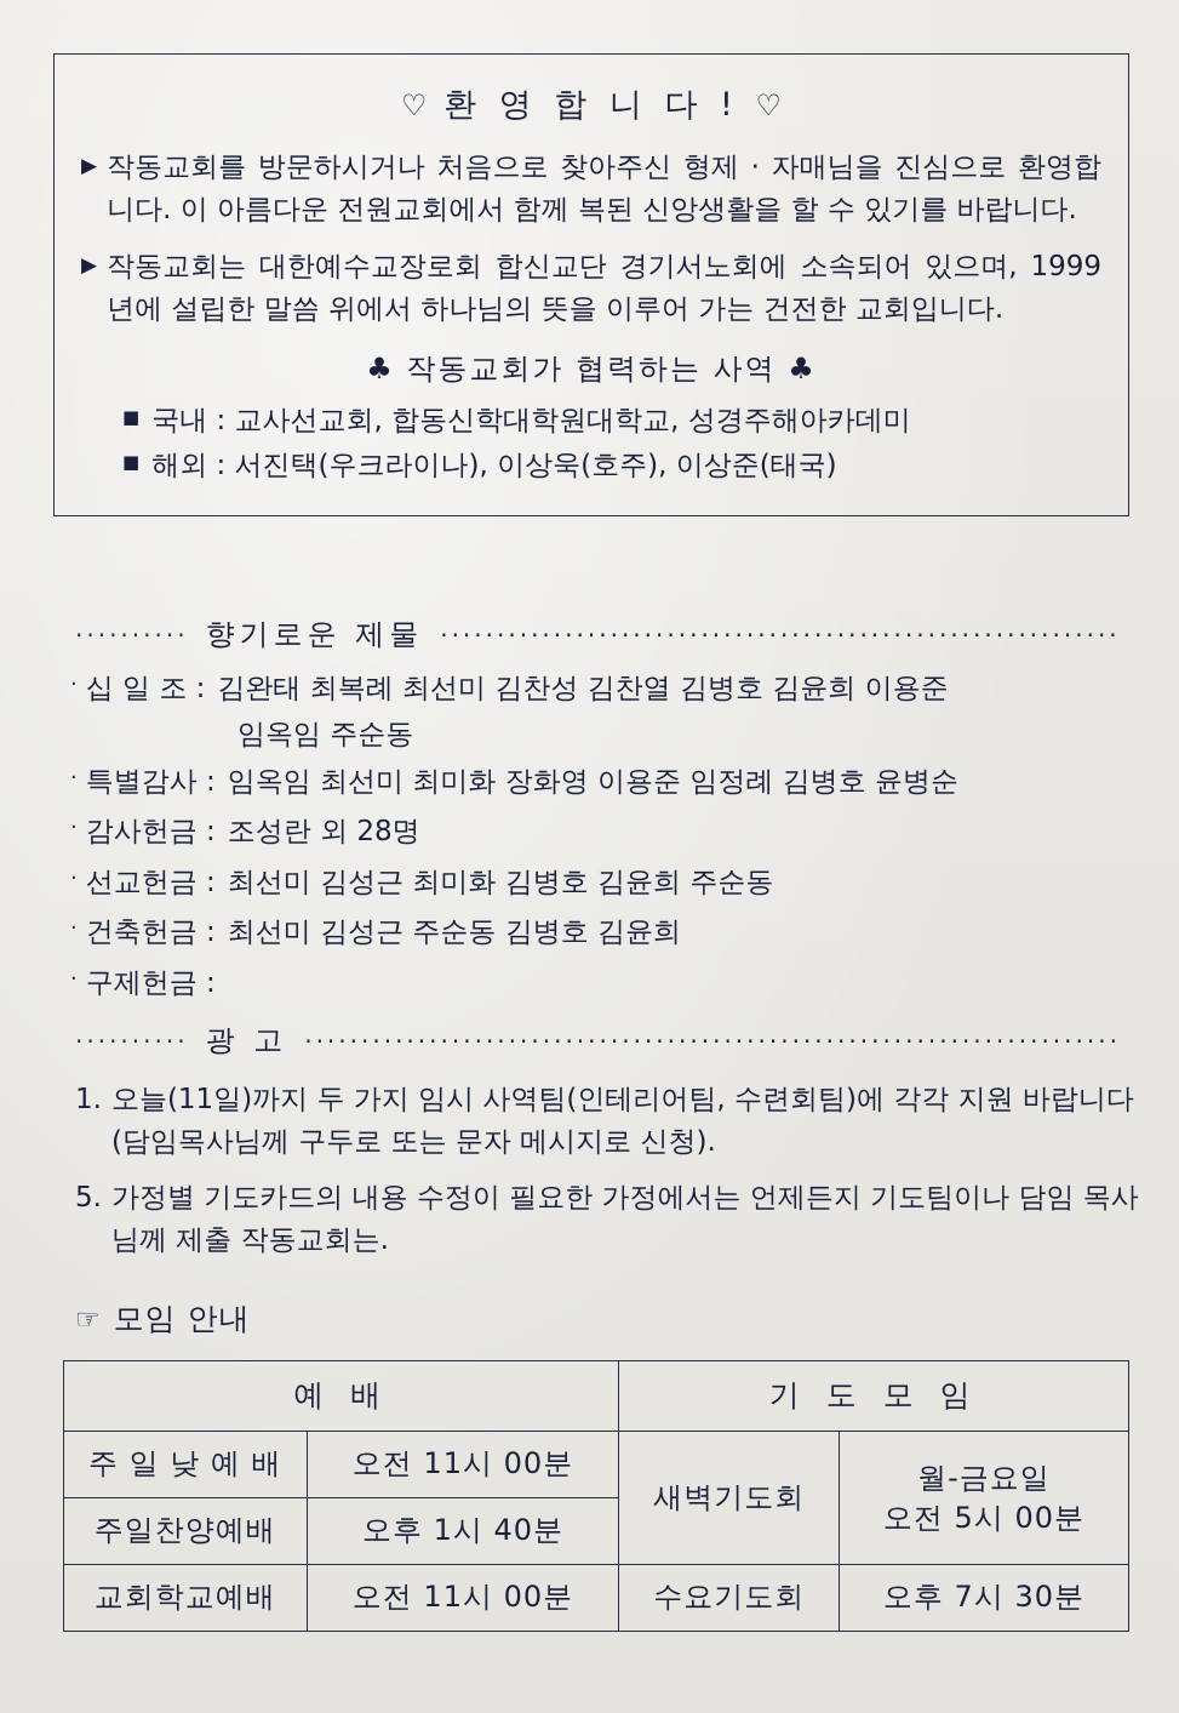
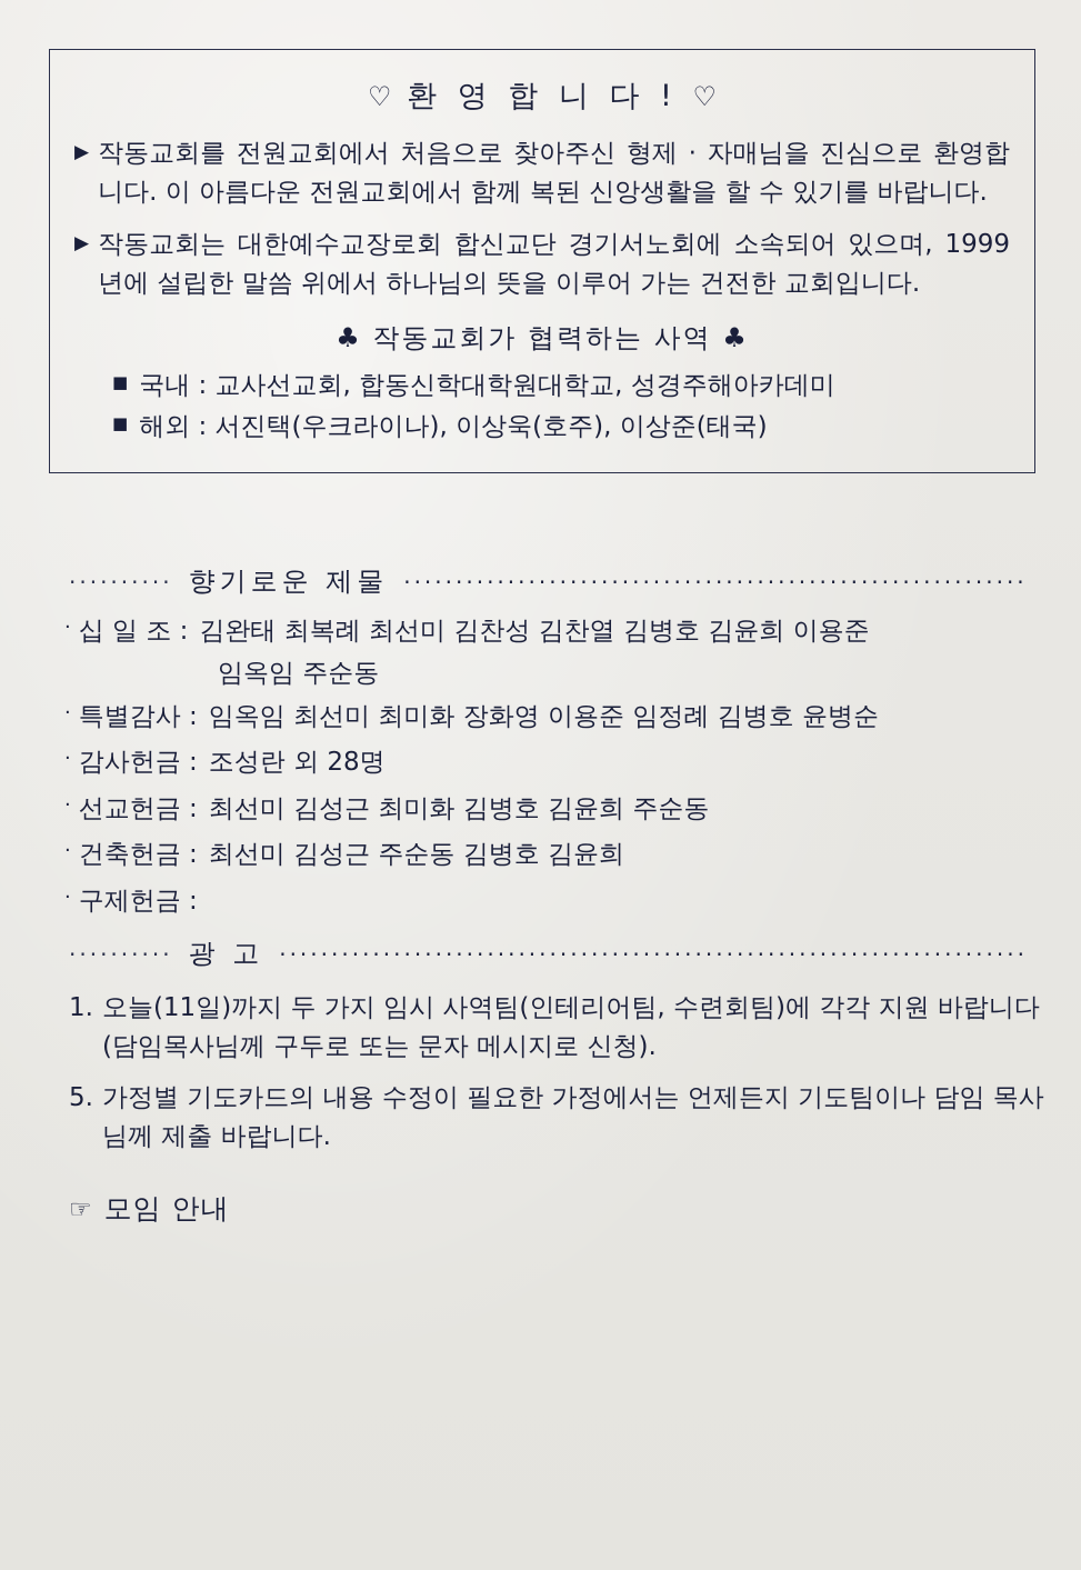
  ♡ 환 영 합 니 다 ! ♡
  ▶
- 작동교회를 방문하시거나 처음으로 찾아주신 형제 · 자매님을 진심으로 환영합니다. 이 아름다운 전원교회에서 함께 복된 신앙생활을 할 수 있기를 바랍니다.
+ 작동교회를 전원교회에서 처음으로 찾아주신 형제 · 자매님을 진심으로 환영합니다. 이 아름다운 전원교회에서 함께 복된 신앙생활을 할 수 있기를 바랍니다.
  ▶
  작동교회는 대한예수교장로회 합신교단 경기서노회에 소속되어 있으며, 1999년에 설립한 말씀 위에서 하나님의 뜻을 이루어 가는 건전한 교회입니다.
  ♣ 작동교회가 협력하는 사역 ♣
  ■
  국내 : 교사선교회, 합동신학대학원대학교, 성경주해아카데미
  ■
  해외 : 서진택(우크라이나), 이상욱(호주), 이상준(태국)
  ··········
  향기로운 제물
  ····························································
  ·
  십 일 조 :
  김완태 최복례 최선미 김찬성 김찬열 김병호 김윤희 이용준
  임옥임 주순동
  ·
  특별감사 :
  임옥임 최선미 최미화 장화영 이용준 임정례 김병호 윤병순
  ·
  감사헌금 :
  조성란 외 28명
  ·
  선교헌금 :
  최선미 김성근 최미화 김병호 김윤희 주순동
  ·
  건축헌금 :
  최선미 김성근 주순동 김병호 김윤희
  ·
  구제헌금 :
  ··········
  광 고
  ········································································
  1.
  오늘(11일)까지 두 가지 임시 사역팀(인테리어팀, 수련회팀)에 각각 지원 바랍니다(담임목사님께 구두로 또는 문자 메시지로 신청).
  5.
- 가정별 기도카드의 내용 수정이 필요한 가정에서는 언제든지 기도팀이나 담임 목사님께 제출 작동교회는.
+ 가정별 기도카드의 내용 수정이 필요한 가정에서는 언제든지 기도팀이나 담임 목사님께 제출 바랍니다.
  ☞
  모임 안내
- 예 배	기 도 모 임
- 주 일 낮 예 배	오전 11시 00분	새벽기도회	월-금요일 오전 5시 00분
- 주일찬양예배	오후 1시 40분
- 교회학교예배	오전 11시 00분	수요기도회	오후 7시 30분
